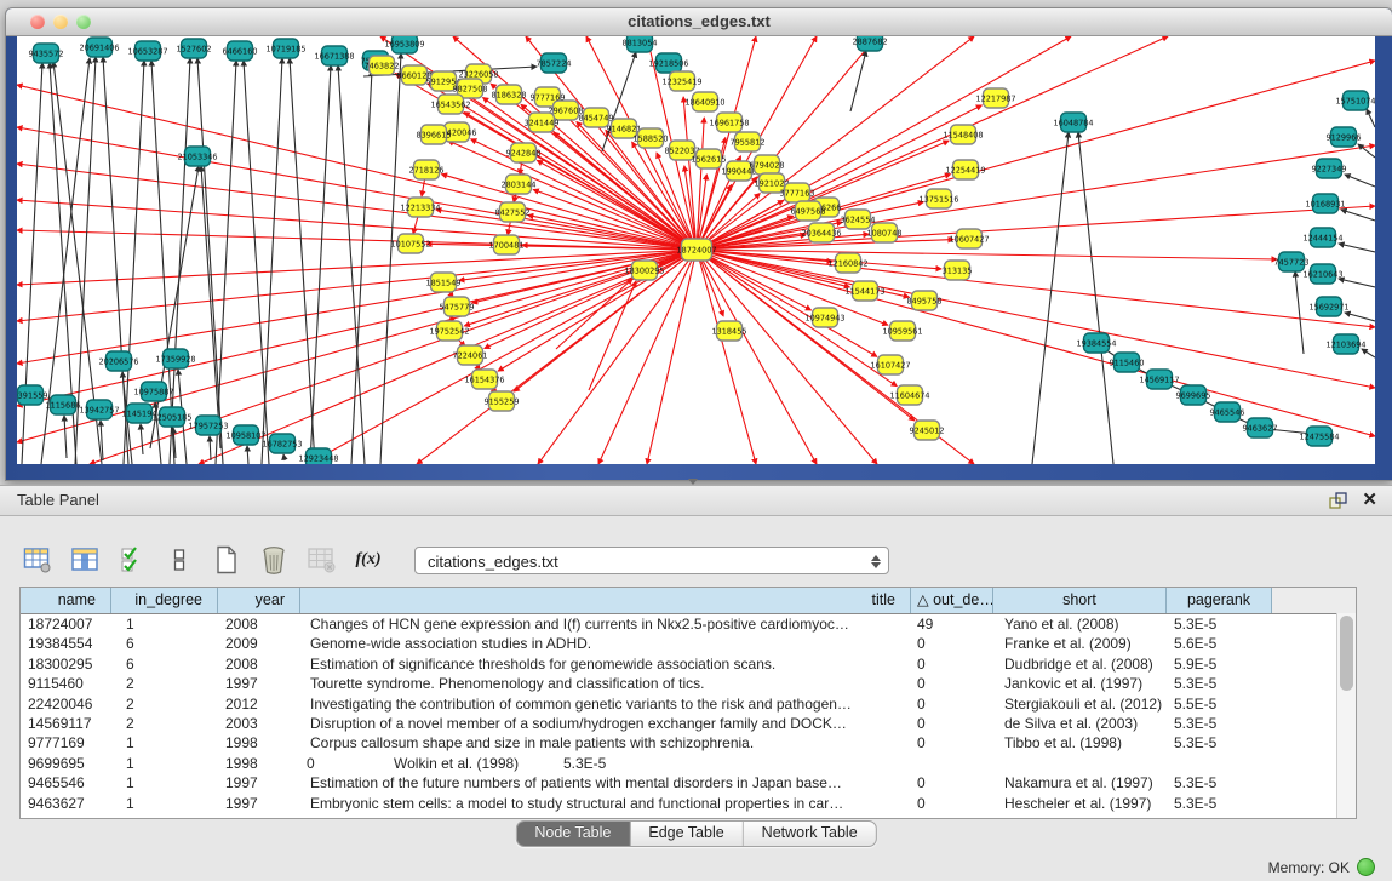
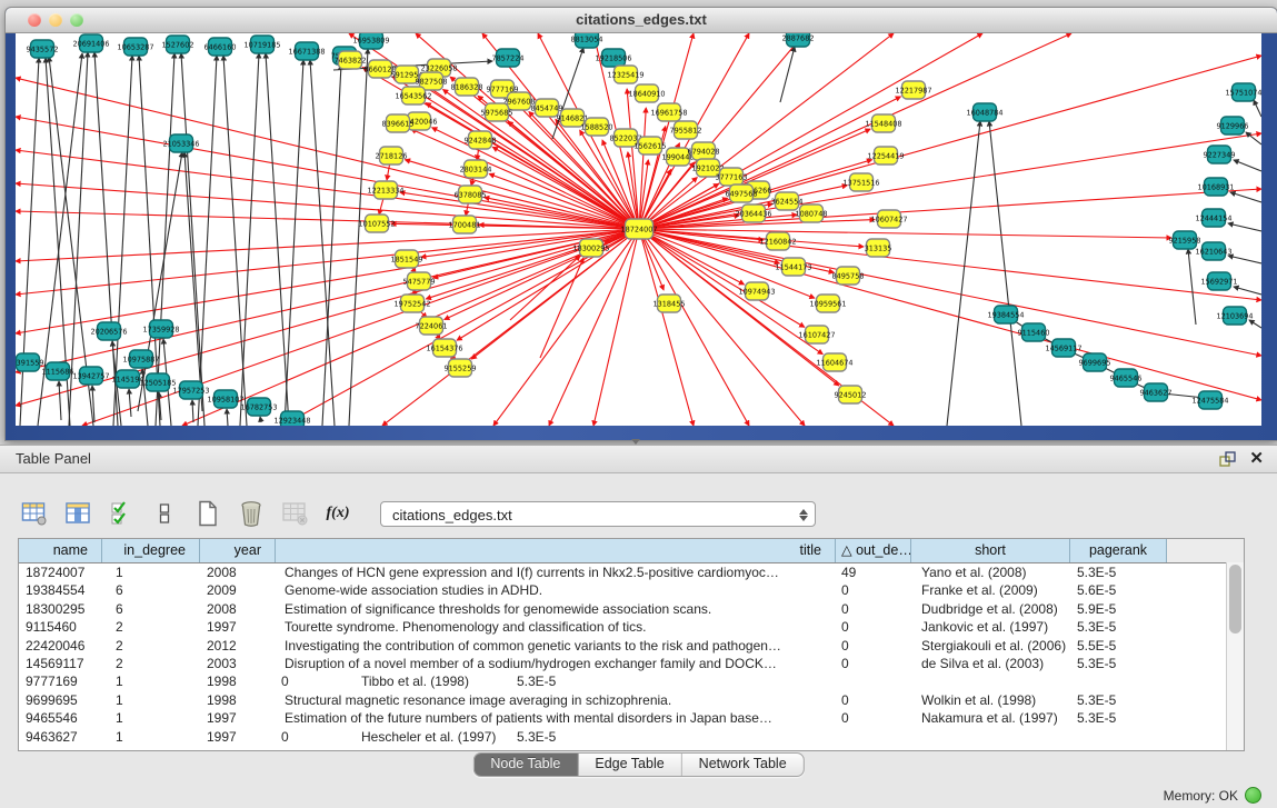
  citations_edges.txt
  9435572
  20691406
  10653287
  1527602
  6466160
  10719185
  16671388
  16953809
  7857224
  19218506
  16048784
  21053346
  15751074
  9129966
  9227349
  10168931
  12444154
- 7457723
+ 9215958
  16210643
  15692971
  12103694
  19384554
  9115460
  14569117
  9699695
  9465546
  9463627
  12475584
  20206576
  17359928
  10975887
  1145194
  12505185
  13942757
  1115686
  391559
  17957253
  10958107
  16782753
  12923448
  7463822
  8660128
  591295
  23226058
  9827508
  8186328
  9777169
  16543562
  2967608
- 3241449
+ 5975685
  8454749
  9146821
  1588520
  852203
  1562615
  199044
  6794028
  192102
  3777163
  6497568
  3624554
  20364436
  1080748
  12325419
  18640910
  16961758
  7955812
  11548408
  12217987
  12254419
  13751516
  10607427
  313135
  8495758
  10959561
  16107427
  11604674
  9245012
  2718126
  12213334
  9242848
  2803144
- 8427552
+ 6378085
  1700481
  10107552
  18300295
  420046
  8396615
  1851549
  5475779
  19752542
  7224061
  16154376
  9155259
  1318455
  12160842
  11544173
  10974943
  18724007
  Table Panel
  ✕
  f(x)
  citations_edges.txt
  name
  in_degree
  year
  title
  △ out_de…
  short
  pagerank
  18724007
  1
  2008
  Changes of HCN gene expression and I(f) currents in Nkx2.5-positive cardiomyoc…
  49
  Yano et al. (2008)
  5.3E-5
  19384554
  6
  2009
  Genome-wide association studies in ADHD.
  0
  Franke et al. (2009)
  5.6E-5
  18300295
  6
  2008
  Estimation of significance thresholds for genomewide association scans.
  0
  Dudbridge et al. (2008)
  5.9E-5
  9115460
  2
  1997
  Tourette syndrome. Phenomenology and classification of tics.
  0
  Jankovic et al. (1997)
  5.3E-5
  22420046
  2
  2012
  Investigating the contribution of common genetic variants to the risk and pathogen…
  0
- Stergiakouli et al. (2012)
+ Stergiakouli et al. (2006)
  5.5E-5
  14569117
  2
  2003
  Disruption of a novel member of a sodium/hydrogen exchanger family and DOCK…
  0
  de Silva et al. (2003)
  5.3E-5
  9777169
  1
  1998
- Corpus callosum shape and size in male patients with schizophrenia.
  0
  Tibbo et al. (1998)
  5.3E-5
  9699695
  1
  1998
+ Structural magnetic resonance image averaging in schizophrenia.
  0
  Wolkin et al. (1998)
  5.3E-5
  9465546
  1
  1997
  Estimation of the future numbers of patients with mental disorders in Japan base…
  0
  Nakamura et al. (1997)
  5.3E-5
  9463627
  1
  1997
- Embryonic stem cells: a model to study structural and functional properties in car…
  0
  Hescheler et al. (1997)
  5.3E-5
  Node Table
  Edge Table
  Network Table
  Memory: OK
